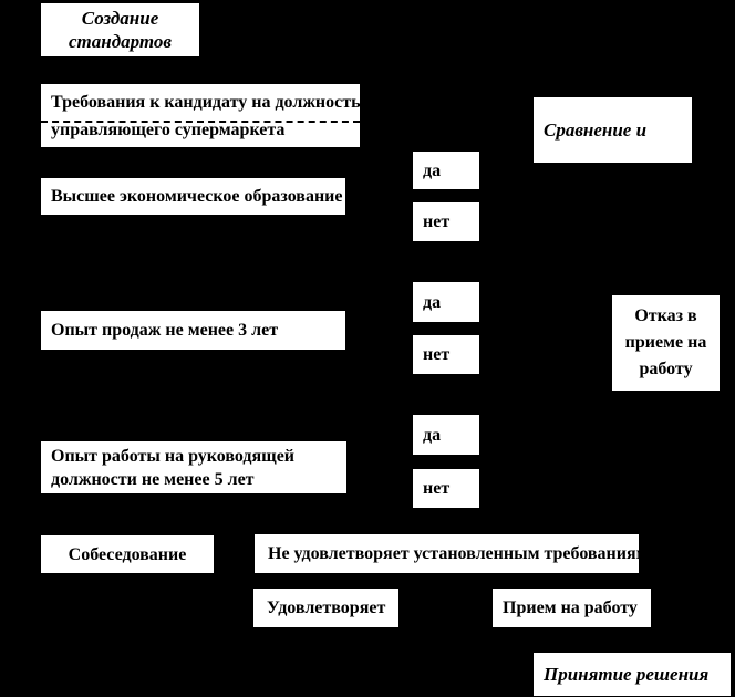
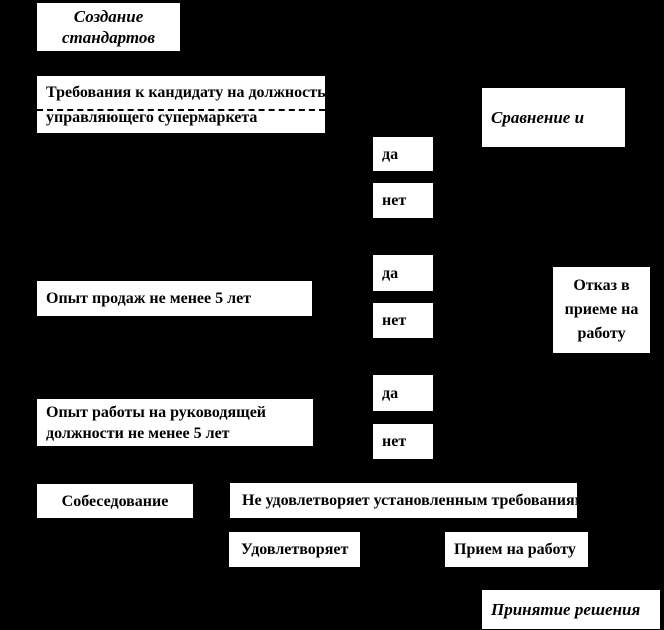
  Создание
  стандартов
  Требования к кандидату на должность
  управляющего супермаркета
  Сравнение и
- Высшее экономическое образование
  да
  нет
- Опыт продаж не менее 3 лет
+ Опыт продаж не менее 5 лет
  да
  нет
  Отказ в
  приеме на
  работу
  Опыт работы на руководящей
  должности не менее 5 лет
  да
  нет
  Собеседование
  Не удовлетворяет установленным требованиям
  Удовлетворяет
  Прием на работу
  Принятие решения
